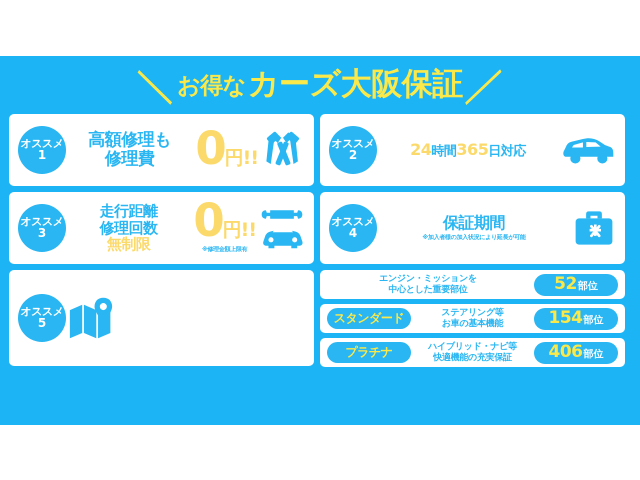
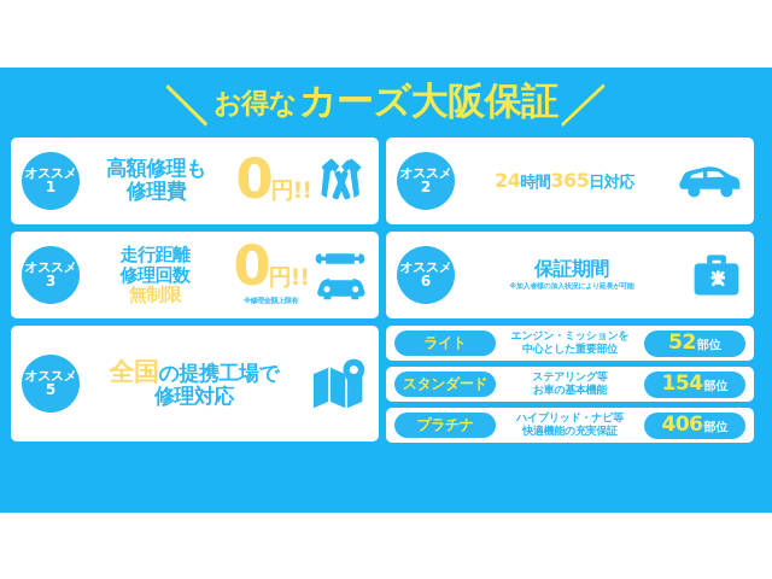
  お得な
  カーズ大阪保証
  オススメ
  1
  高額修理も
  修理費
  0
  円!!
  オススメ
  2
  24時間365日対応
  オススメ
  3
  走行距離
  修理回数
  無制限
  0
  円!!
  オススメ
- 4
+ 6
  保証期間
  オススメ
  5
+ 全国の提携工場で
+ 修理対応
+ ライト
  エンジン・ミッションを
  中心とした重要部位
  52
  部位
  スタンダード
  ステアリング等
  お車の基本機能
  154
  部位
  プラチナ
  ハイブリッド・ナビ等
  快適機能の充実保証
  406
  部位
